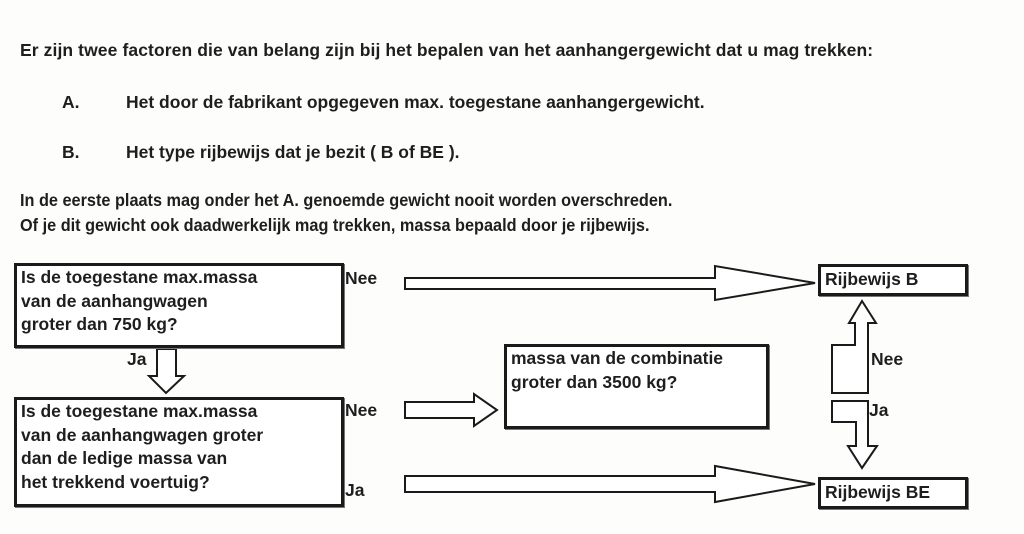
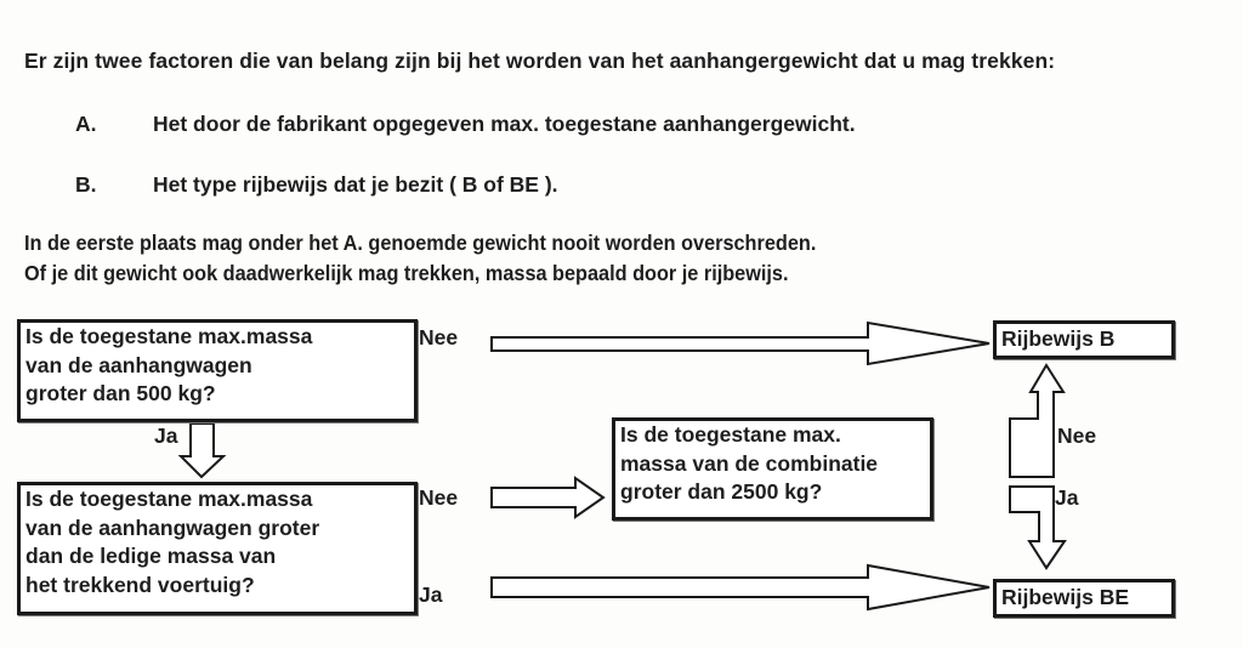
- Er zijn twee factoren die van belang zijn bij het bepalen van het aanhangergewicht dat u mag trekken:
+ Er zijn twee factoren die van belang zijn bij het worden van het aanhangergewicht dat u mag trekken:
  A.
  Het door de fabrikant opgegeven max. toegestane aanhangergewicht.
  B.
  Het type rijbewijs dat je bezit ( B of BE ).
  In de eerste plaats mag onder het A. genoemde gewicht nooit worden overschreden.
  Of je dit gewicht ook daadwerkelijk mag trekken, massa bepaald door je rijbewijs.
  Is de toegestane max.massa
  van de aanhangwagen
- groter dan 750 kg?
+ groter dan 500 kg?
  Nee
  Ja
  Is de toegestane max.massa
  van de aanhangwagen groter
  dan de ledige massa van
  het trekkend voertuig?
  Nee
  Ja
+ Is de toegestane max.
  massa van de combinatie
- groter dan 3500 kg?
+ groter dan 2500 kg?
  Nee
  Ja
  Rijbewijs B
  Rijbewijs BE
